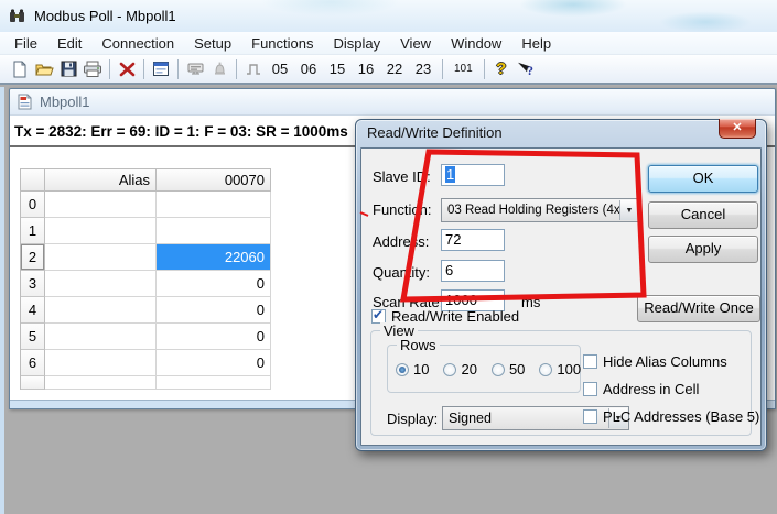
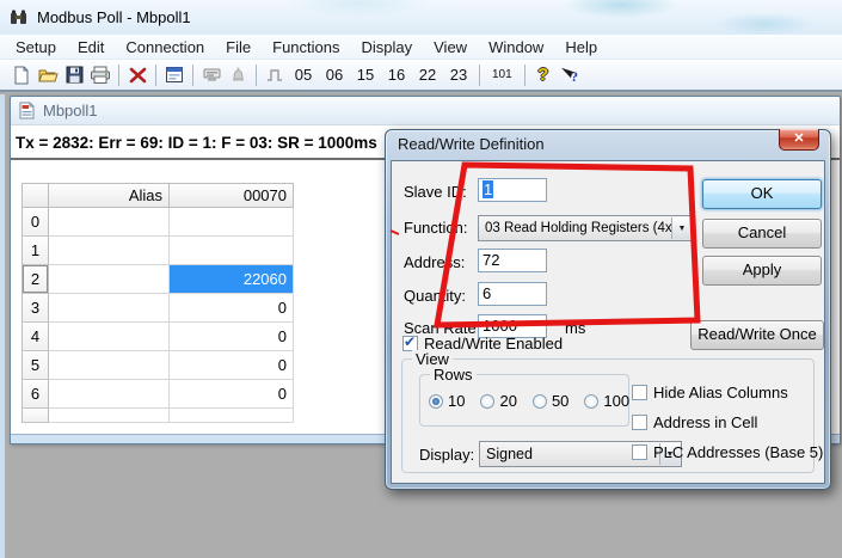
  Modbus Poll - Mbpoll1
- File
+ Setup
  Edit
  Connection
- Setup
+ File
  Functions
  Display
  View
  Window
  Help
  05
  06
  15
  16
  22
  23
  101
  ?
  ?
  Mbpoll1
  Tx = 2832: Err = 69: ID = 1: F = 03: SR = 1000ms
  Alias
  00070
  0
  1
  2
  22060
  3
  0
  4
  0
  5
  0
  6
  0
  Read/Write Definition
  ✕
  Slave ID:
  1
  Function:
  03 Read Holding Registers (4x
  Addres:
  72
  Quanity:
  6
  Sca Rate
  ms
  Read/Write Enabled
  OK
  Cancel
  Apply
  Read/Write Once
  View
  Rows
  10
  20
  50
  100
  Display:
  Signed
  Hide Alias Columns
  Address in Cell
  PLC Addresses (Base 5)
